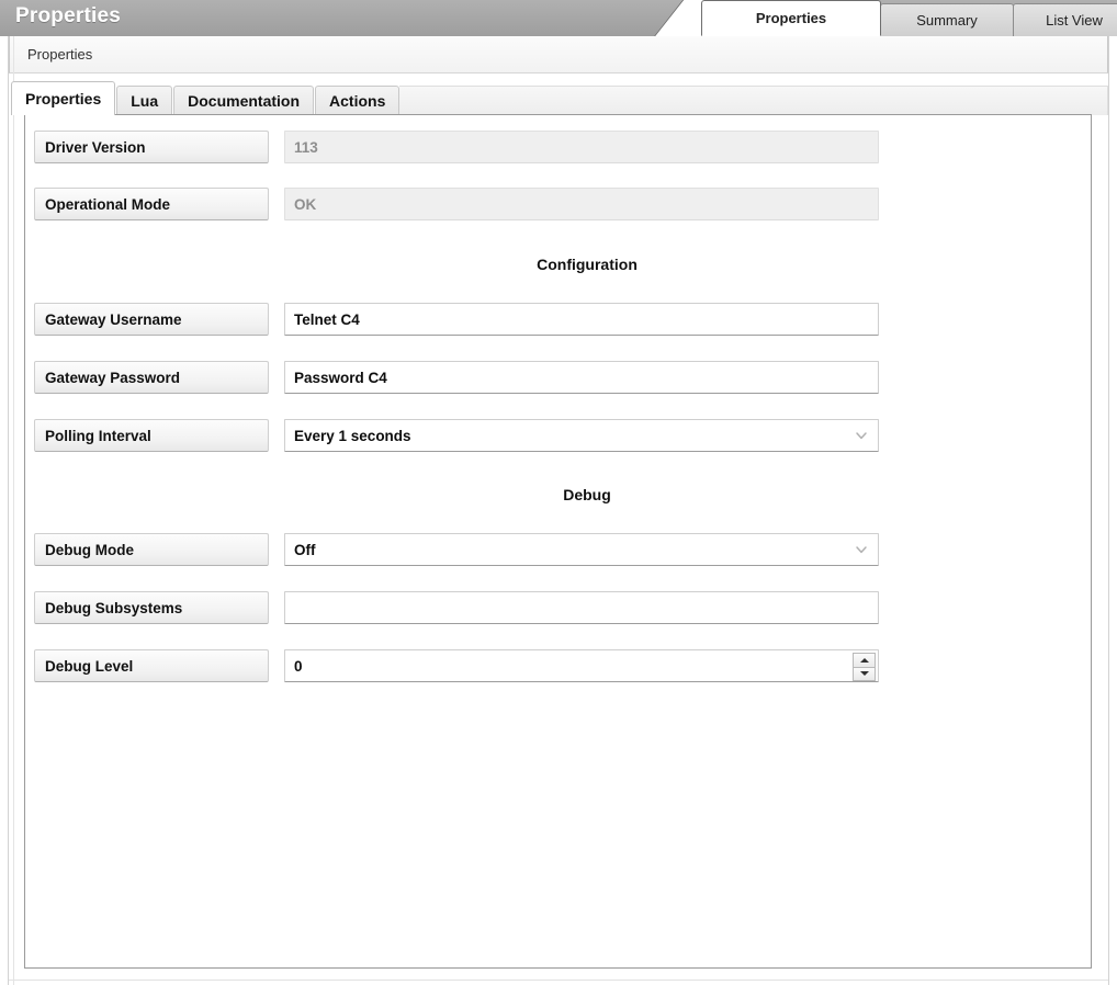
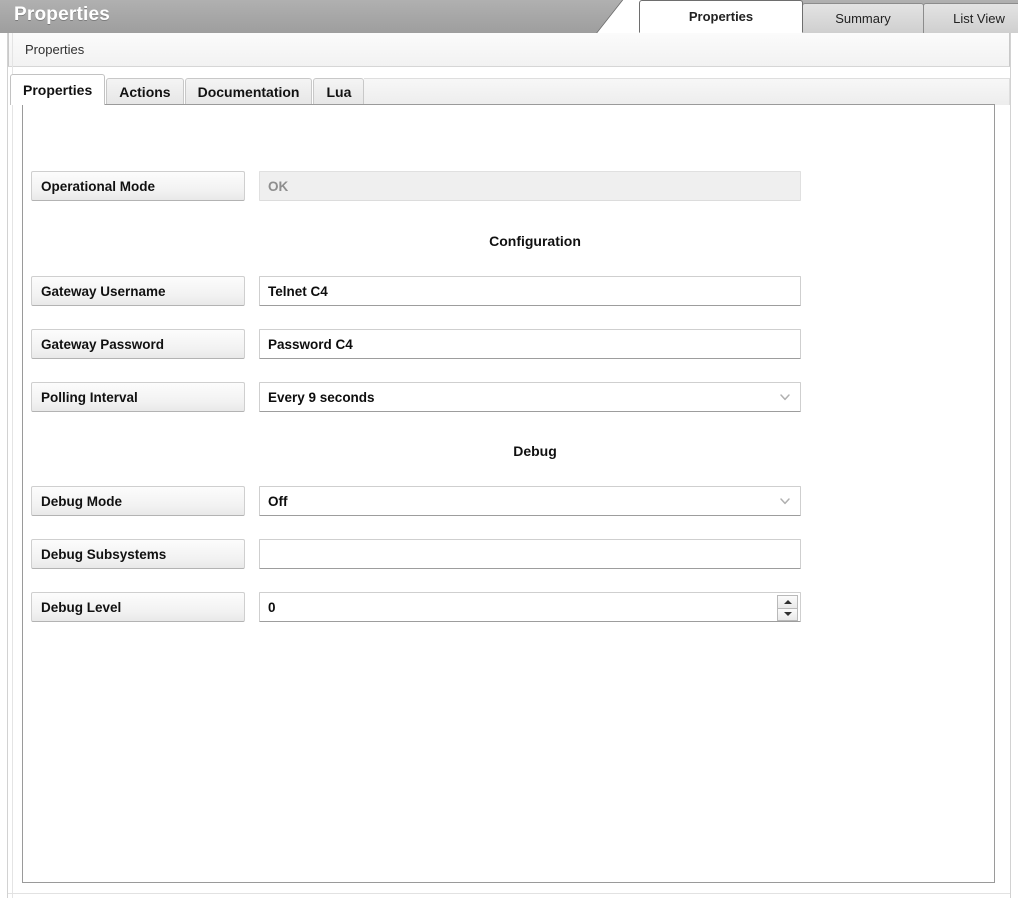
  Properties
  Properties
  Summary
  List View
  Properties
  Properties
- Lua
+ Actions
  Documentation
- Actions
+ Lua
- Driver Version
- 113
  Operational Mode
  OK
  Configuration
  Gateway Username
  Telnet C4
  Gateway Password
  Password C4
  Polling Interval
- Every 1 seconds
+ Every 9 seconds
  Debug
  Debug Mode
  Off
  Debug Subsystems
  Debug Level
  0
